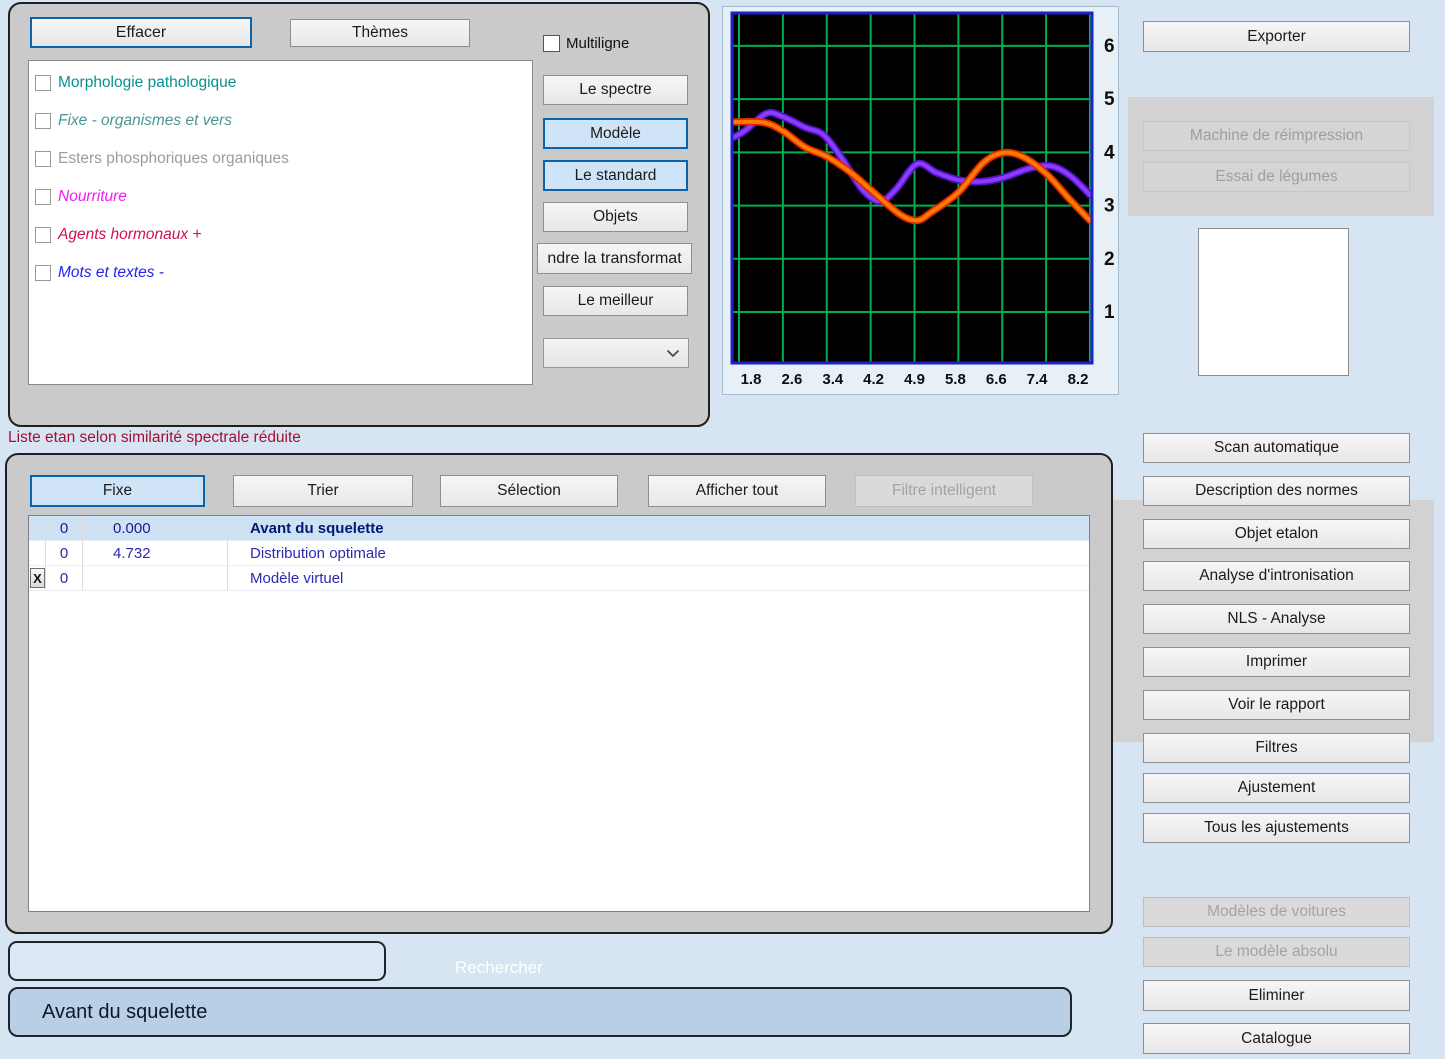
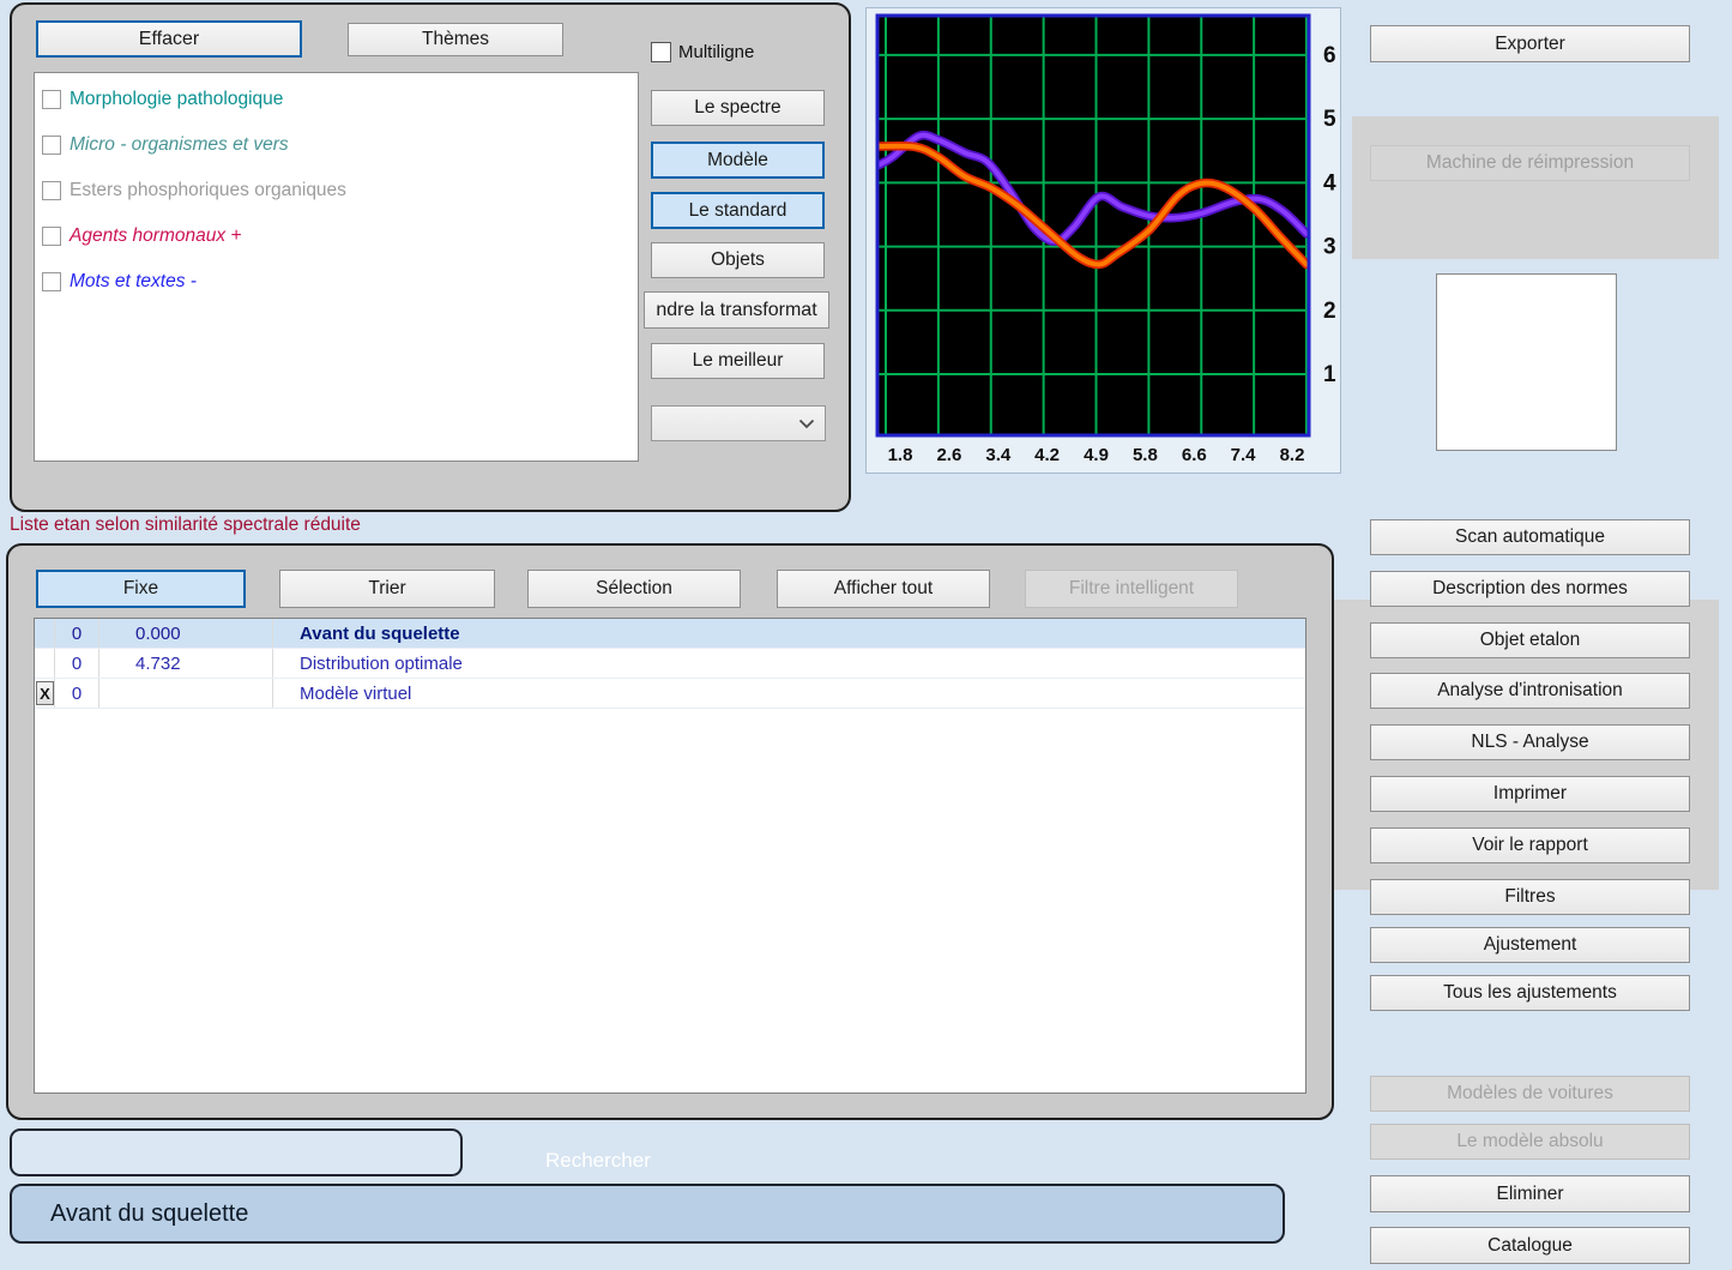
  Effacer
  Thèmes
  Morphologie pathologique
- Fixe - organismes et vers
+ Micro - organismes et vers
  Esters phosphoriques organiques
- Nourriture
  Agents hormonaux +
  Mots et textes -
  Multiligne
  Le spectre
  Modèle
  Le standard
  Objets
  ndre la transformat
  Le meilleur
  1.8
  2.6
  3.4
  4.2
  4.9
  5.8
  6.6
  7.4
  8.2
  1
  2
  3
  4
  5
  6
  Exporter
  Machine de réimpression
- Essai de légumes
  Liste etan selon similarité spectrale réduite
  Fixe
  Trier
  Sélection
  Afficher tout
  Filtre intelligent
  0
  0.000
  Avant du squelette
  0
  4.732
  Distribution optimale
  X
  0
  Modèle virtuel
  Scan automatique
  Description des normes
  Objet etalon
  Analyse d'intronisation
  NLS - Analyse
  Imprimer
  Voir le rapport
  Filtres
  Ajustement
  Tous les ajustements
  Modèles de voitures
  Le modèle absolu
  Eliminer
  Catalogue
  Rechercher
  Avant du squelette
